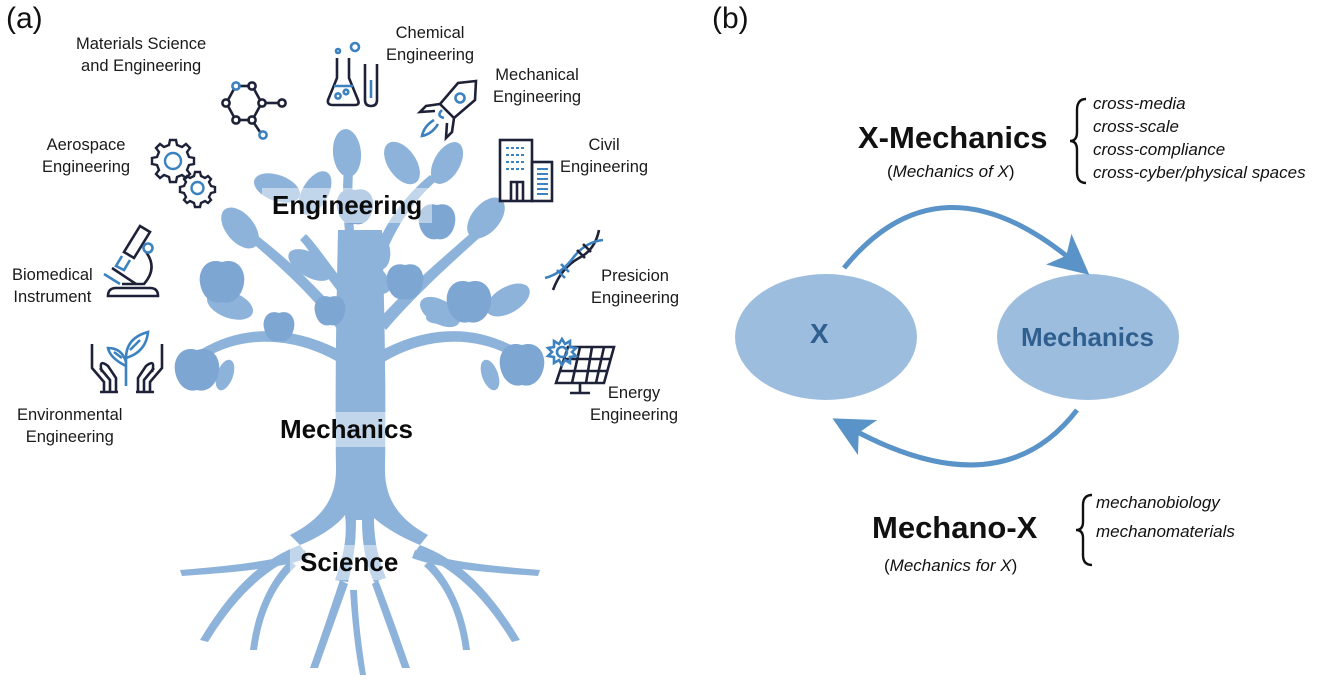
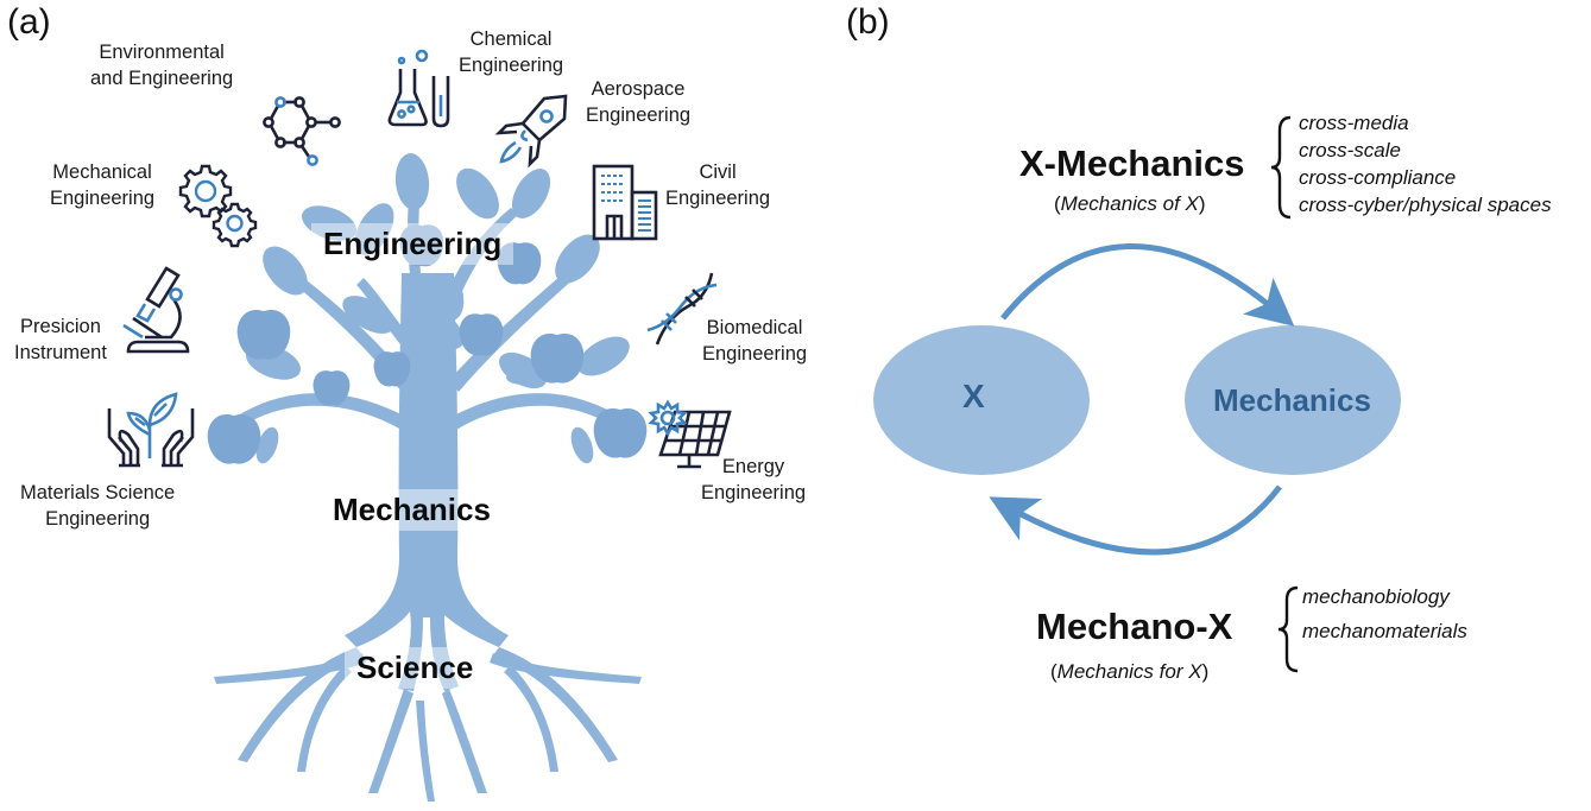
  (a)
  Engineering
  Mechanics
  Science
- Materials Science
+ Environmental
  and Engineering
  Chemical
  Engineering
- Mechanical
+ Aerospace
  Engineering
- Aerospace
+ Mechanical
  Engineering
  Civil
  Engineering
- Biomedical
+ Presicion
  Instrument
- Presicion
+ Biomedical
  Engineering
- Environmental
+ Materials Science
  Engineering
  Energy
  Engineering
  (b)
  X-Mechanics
  (Mechanics of X)
  cross-media
  cross-scale
  cross-compliance
  cross-cyber/physical spaces
  X
  Mechanics
  Mechano-X
  (Mechanics for X)
  mechanobiology
  mechanomaterials
